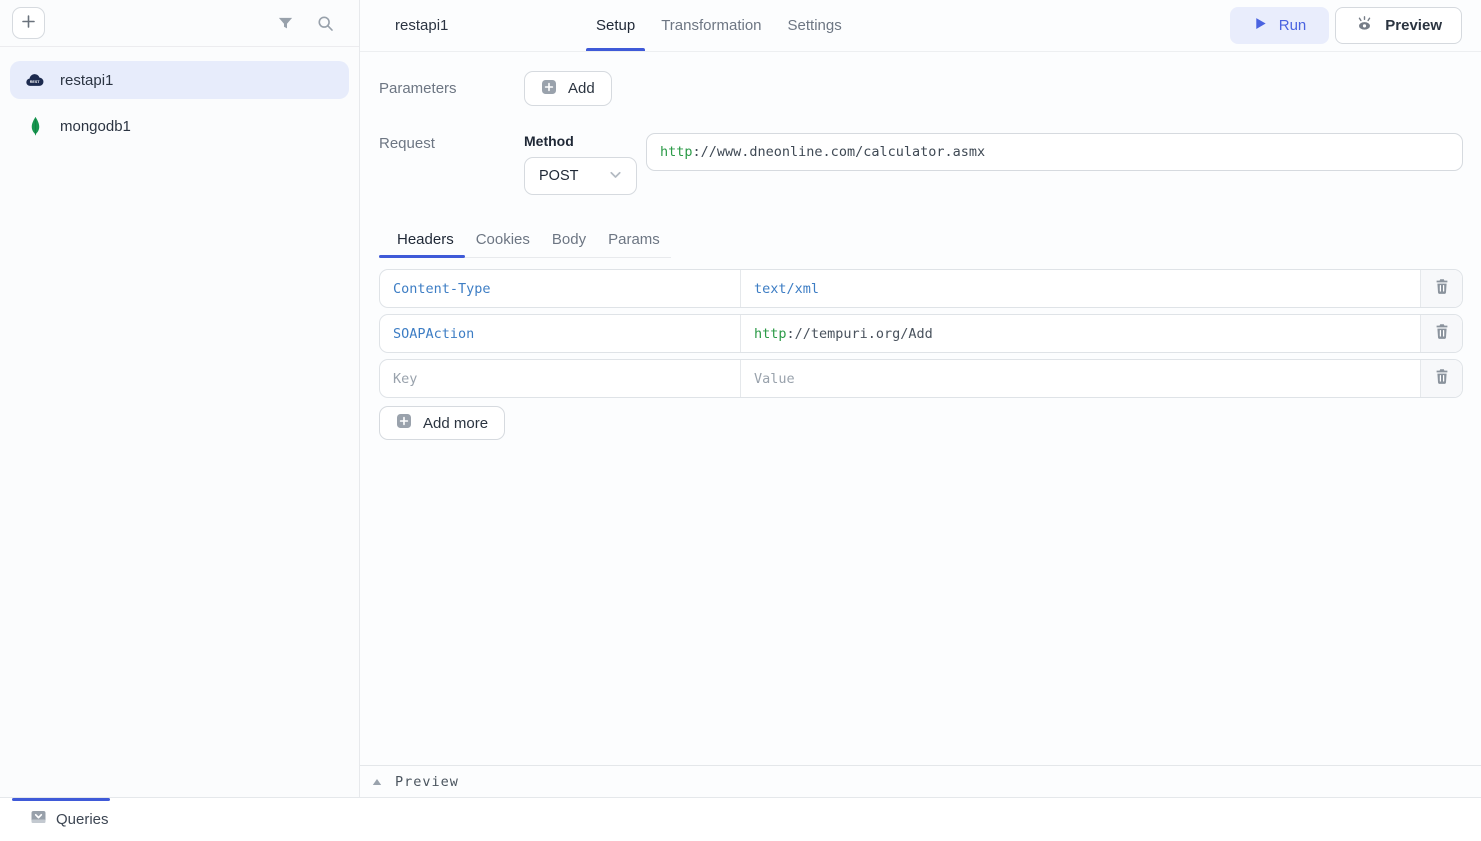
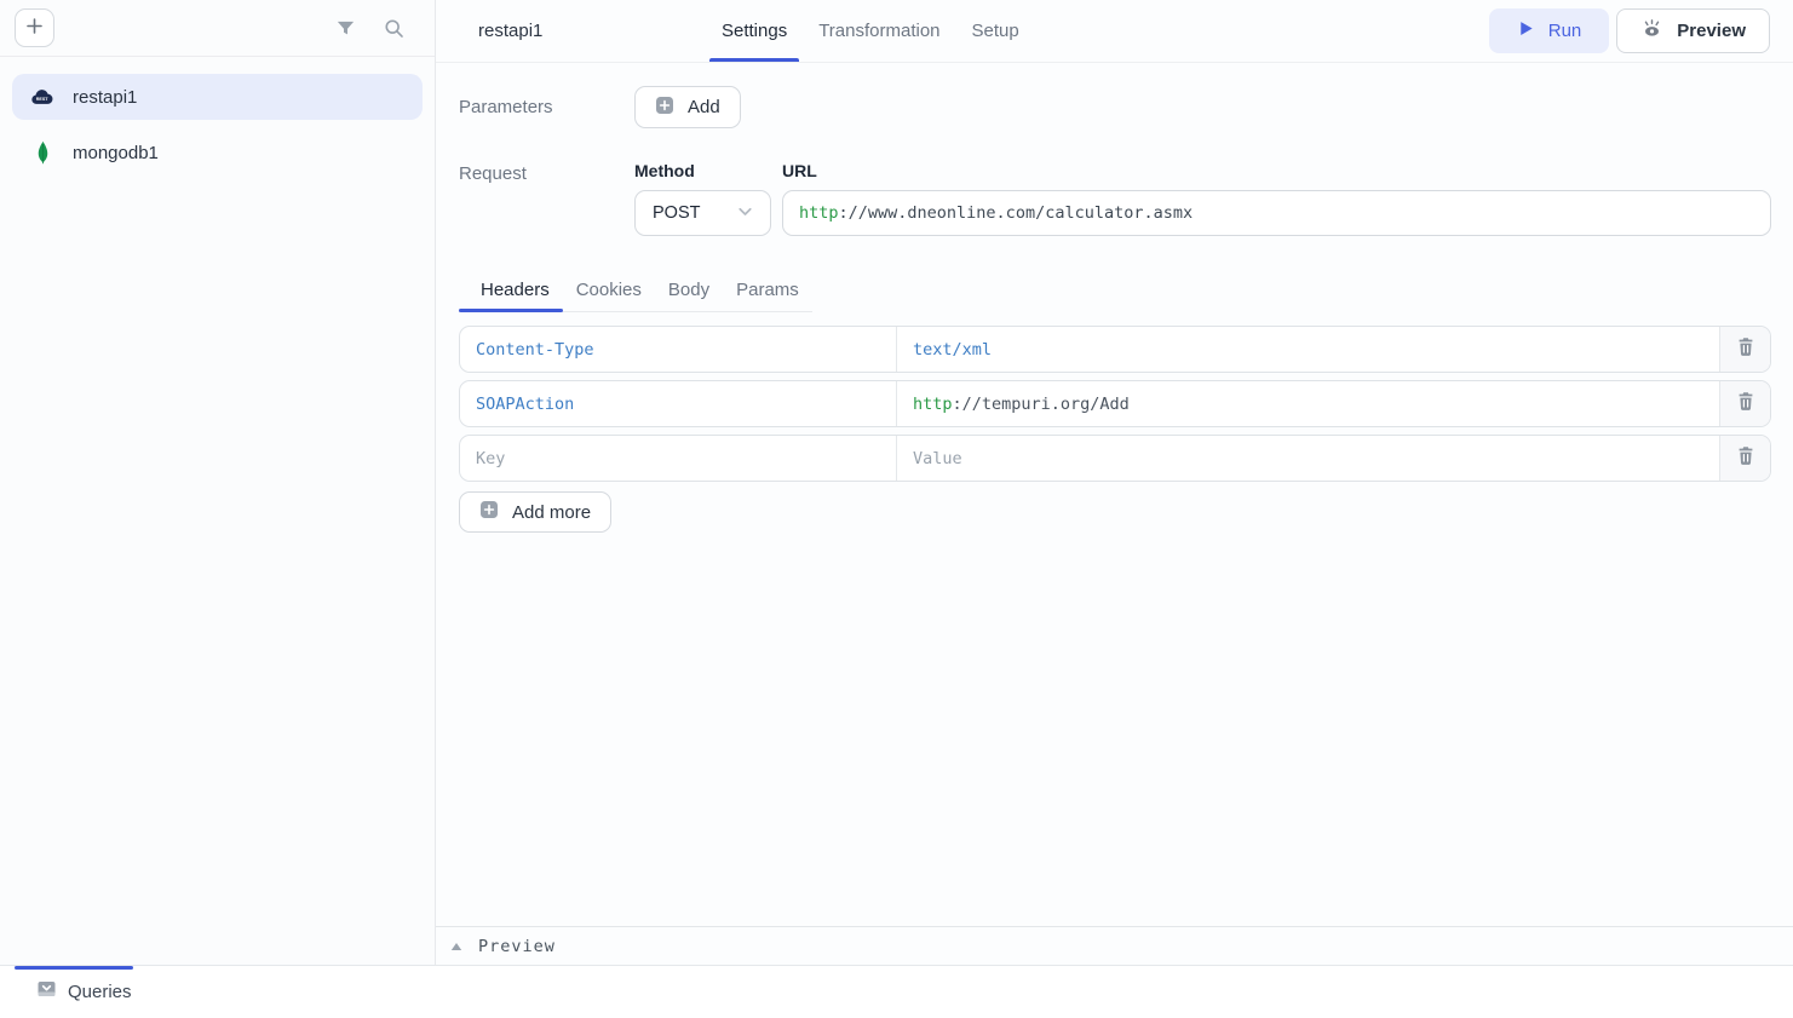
  restapi1
  mongodb1
  restapi1
- Setup
+ Settings
  Transformation
- Settings
+ Setup
  Run
  Preview
  Parameters
  Add
  Request
  Method
  POST
+ URL
  http
  ://www.dneonline.com/calculator.asmx
  Headers
  Cookies
  Body
  Params
  Content-Type
  text/xml
  SOAPAction
  http
  ://tempuri.org/Add
  Key
  Value
  Add more
  Preview
  Queries
